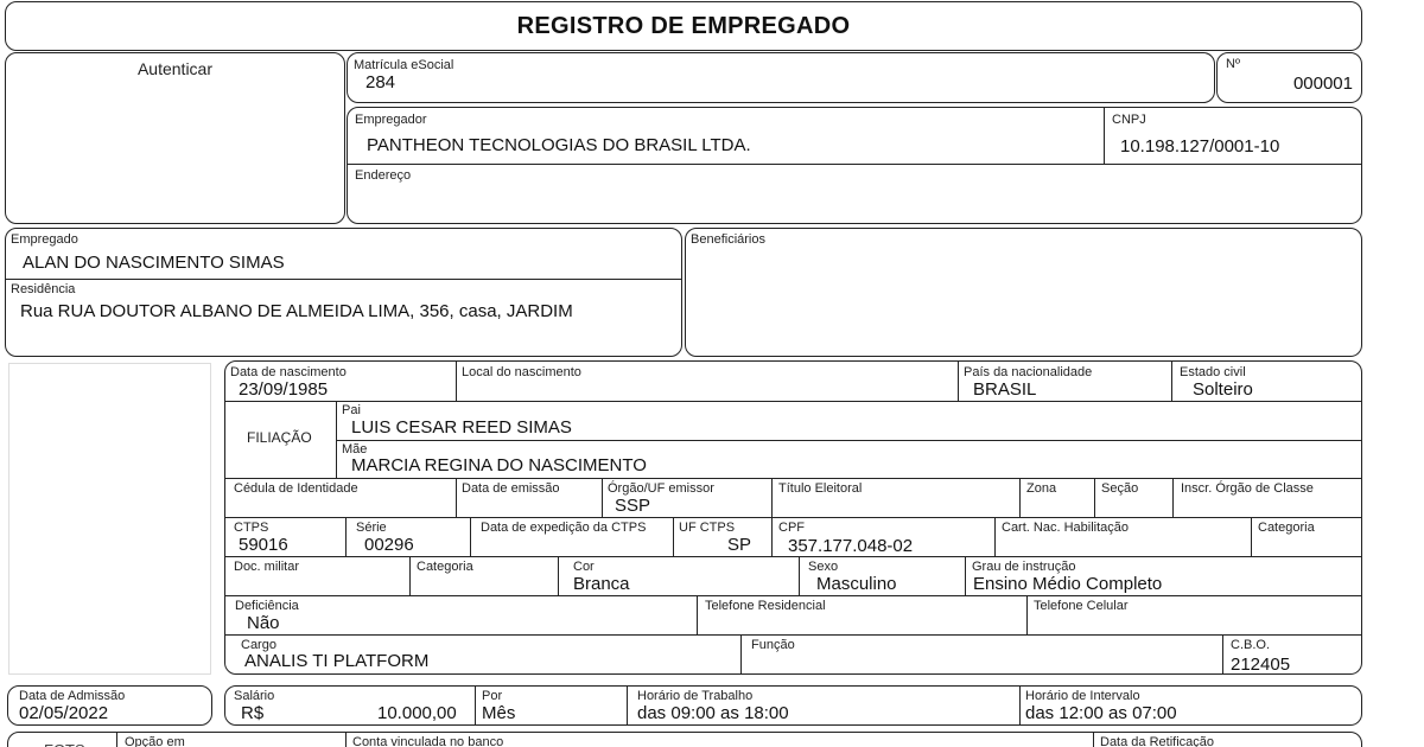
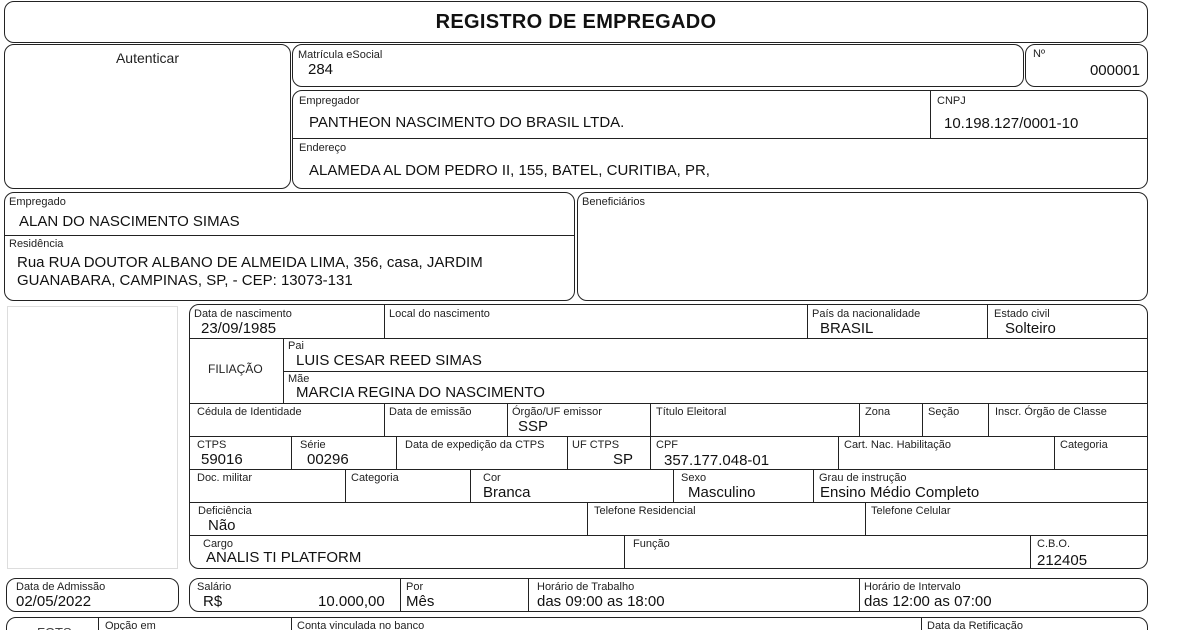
  REGISTRO DE EMPREGADO
  Autenticar
  Matrícula eSocial
  284
  Nº
  000001
  Empregador
- PANTHEON TECNOLOGIAS DO BRASIL LTDA.
+ PANTHEON NASCIMENTO DO BRASIL LTDA.
  CNPJ
  10.198.127/0001-10
  Endereço
+ ALAMEDA AL DOM PEDRO II, 155, BATEL, CURITIBA, PR,
  Empregado
  ALAN DO NASCIMENTO SIMAS
  Residência
  Rua RUA DOUTOR ALBANO DE ALMEIDA LIMA, 356, casa, JARDIM
+ GUANABARA, CAMPINAS, SP, - CEP: 13073-131
  Beneficiários
  Data de nascimento
  23/09/1985
  Local do nascimento
  País da nacionalidade
  BRASIL
  Estado civil
  Solteiro
  FILIAÇÃO
  Pai
  LUIS CESAR REED SIMAS
  Mãe
  MARCIA REGINA DO NASCIMENTO
  Cédula de Identidade
  Data de emissão
  Órgão/UF emissor
  SSP
  Título Eleitoral
  Zona
  Seção
  Inscr. Órgão de Classe
  CTPS
  59016
  Série
  00296
  Data de expedição da CTPS
  UF CTPS
  SP
  CPF
- 357.177.048-02
+ 357.177.048-01
  Cart. Nac. Habilitação
  Categoria
  Doc. militar
  Categoria
  Cor
  Branca
  Sexo
  Masculino
  Grau de instrução
  Ensino Médio Completo
  Deficiência
  Não
  Telefone Residencial
  Telefone Celular
  Cargo
  ANALIS TI PLATFORM
  Função
  C.B.O.
  212405
  Data de Admissão
  02/05/2022
  Salário
  R$
  10.000,00
  Por
  Mês
  Horário de Trabalho
  das 09:00 as 18:00
  Horário de Intervalo
  das 12:00 as 07:00
  Opção em
  Conta vinculada no banco
  Data da Retificação
